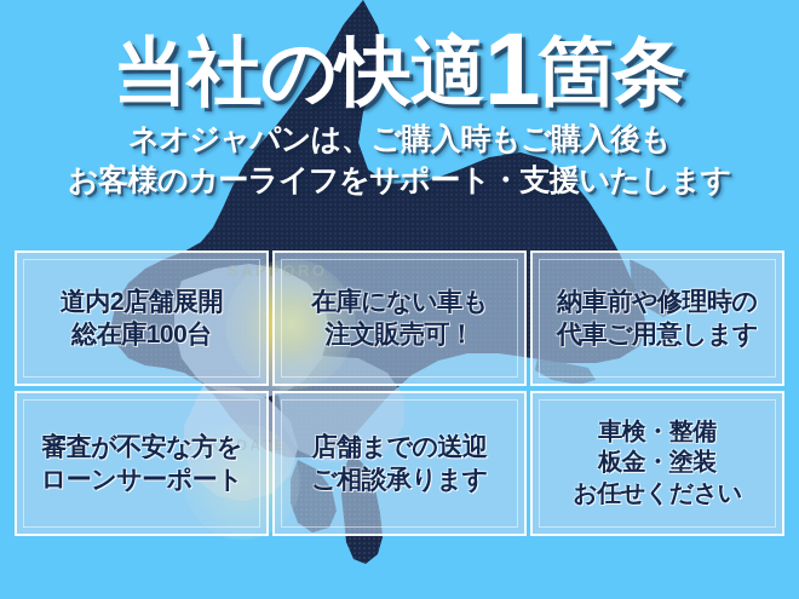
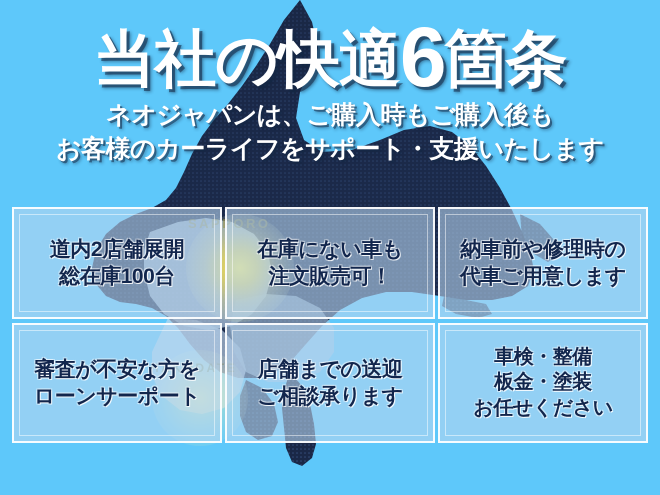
  SAPPORO
  HAKODATE
- 当社の快適1箇条
+ 当社の快適6箇条
  ネオジャパンは、ご購入時もご購入後も
  お客様のカーライフをサポート・支援いたします
  道内2店舗展開
  総在庫100台
  在庫にない車も
  注文販売可！
  納車前や修理時の
  代車ご用意します
  審査が不安な方を
  ローンサーポート
  店舗までの送迎
  ご相談承ります
  車検・整備
  板金・塗装
  お任せください
